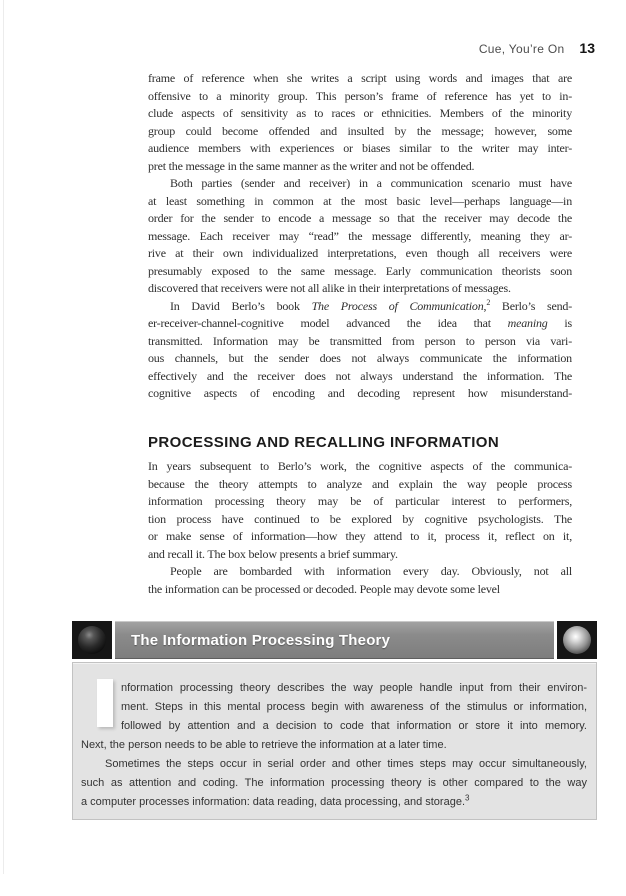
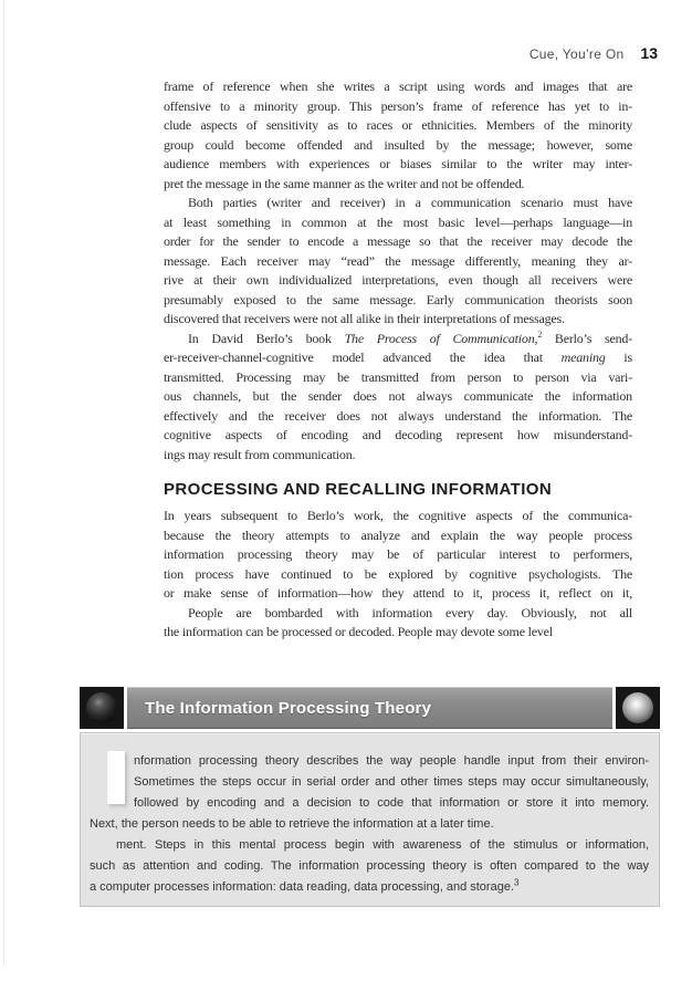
  Cue, You’re On
  13
  frame of reference when she writes a script using words and images that are
  offensive to a minority group. This person’s frame of reference has yet to in-
  clude aspects of sensitivity as to races or ethnicities. Members of the minority
  group could become offended and insulted by the message; however, some
  audience members with experiences or biases similar to the writer may inter-
  pret the message in the same manner as the writer and not be offended.
- Both parties (sender and receiver) in a communication scenario must have
+ Both parties (writer and receiver) in a communication scenario must have
  at least something in common at the most basic level—perhaps language—in
  order for the sender to encode a message so that the receiver may decode the
  message. Each receiver may “read” the message differently, meaning they ar-
  rive at their own individualized interpretations, even though all receivers were
  presumably exposed to the same message. Early communication theorists soon
  discovered that receivers were not all alike in their interpretations of messages.
  In David Berlo’s book The Process of Communication,2 Berlo’s send-
  er-receiver-channel-cognitive model advanced the idea that meaning is
- transmitted. Information may be transmitted from person to person via vari-
+ transmitted. Processing may be transmitted from person to person via vari-
  ous channels, but the sender does not always communicate the information
  effectively and the receiver does not always understand the information. The
  cognitive aspects of encoding and decoding represent how misunderstand-
+ ings may result from communication.
  PROCESSING AND RECALLING INFORMATION
  In years subsequent to Berlo’s work, the cognitive aspects of the communica-
  because the theory attempts to analyze and explain the way people process
  information processing theory may be of particular interest to performers,
  tion process have continued to be explored by cognitive psychologists. The
  or make sense of information—how they attend to it, process it, reflect on it,
- and recall it. The box below presents a brief summary.
  People are bombarded with information every day. Obviously, not all
  the information can be processed or decoded. People may devote some level
  The Information Processing Theory
  nformation processing theory describes the way people handle input from their environ-
- ment. Steps in this mental process begin with awareness of the stimulus or information,
+ Sometimes the steps occur in serial order and other times steps may occur simultaneously,
- followed by attention and a decision to code that information or store it into memory.
+ followed by encoding and a decision to code that information or store it into memory.
  Next, the person needs to be able to retrieve the information at a later time.
- Sometimes the steps occur in serial order and other times steps may occur simultaneously,
+ ment. Steps in this mental process begin with awareness of the stimulus or information,
- such as attention and coding. The information processing theory is other compared to the way
+ such as attention and coding. The information processing theory is often compared to the way
  a computer processes information: data reading, data processing, and storage.3
